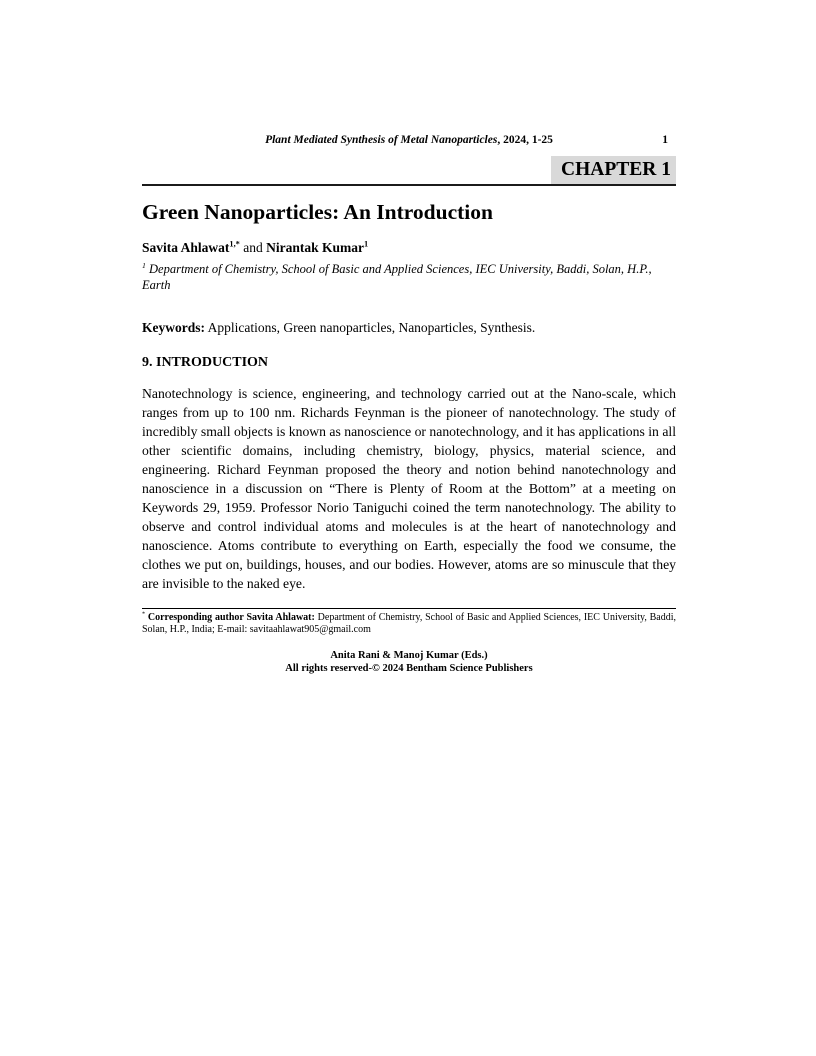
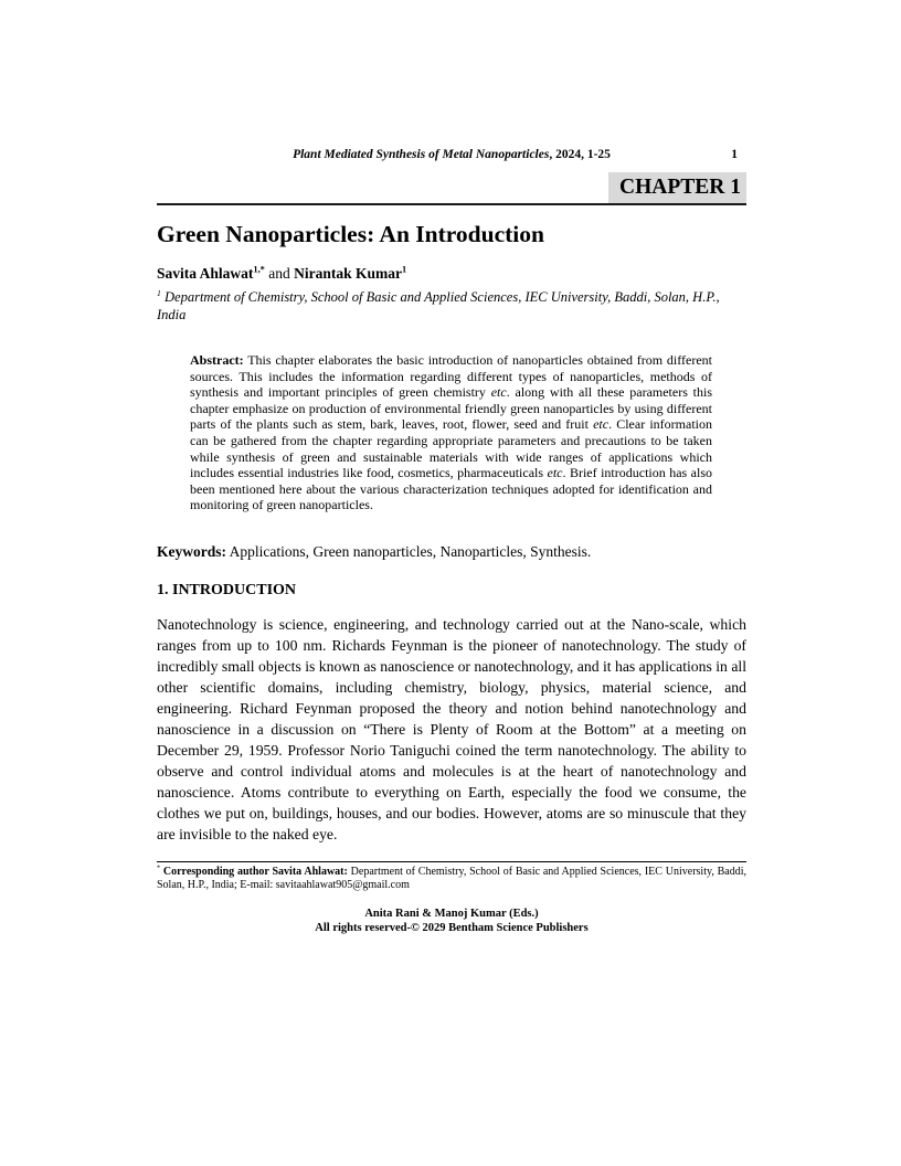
  Plant Mediated Synthesis of Metal Nanoparticles, 2024, 1-25
  1
  CHAPTER 1
  Green Nanoparticles: An Introduction
  Savita Ahlawat1,* and Nirantak Kumar1
- 1 Department of Chemistry, School of Basic and Applied Sciences, IEC University, Baddi, Solan, H.P., Earth
+ 1 Department of Chemistry, School of Basic and Applied Sciences, IEC University, Baddi, Solan, H.P., India
+ Abstract: This chapter elaborates the basic introduction of nanoparticles obtained from different sources. This includes the information regarding different types of nanoparticles, methods of synthesis and important principles of green chemistry etc. along with all these parameters this chapter emphasize on production of environmental friendly green nanoparticles by using different parts of the plants such as stem, bark, leaves, root, flower, seed and fruit etc. Clear information can be gathered from the chapter regarding appropriate parameters and precautions to be taken while synthesis of green and sustainable materials with wide ranges of applications which includes essential industries like food, cosmetics, pharmaceuticals etc. Brief introduction has also been mentioned here about the various characterization techniques adopted for identification and monitoring of green nanoparticles.
  Keywords: Applications, Green nanoparticles, Nanoparticles, Synthesis.
- 9. INTRODUCTION
+ 1. INTRODUCTION
- Nanotechnology is science, engineering, and technology carried out at the Nano-scale, which ranges from up to 100 nm. Richards Feynman is the pioneer of nanotechnology. The study of incredibly small objects is known as nanoscience or nanotechnology, and it has applications in all other scientific domains, including chemistry, biology, physics, material science, and engineering. Richard Feynman proposed the theory and notion behind nanotechnology and nanoscience in a discussion on “There is Plenty of Room at the Bottom” at a meeting on Keywords 29, 1959. Professor Norio Taniguchi coined the term nanotechnology. The ability to observe and control individual atoms and molecules is at the heart of nanotechnology and nanoscience. Atoms contribute to everything on Earth, especially the food we consume, the clothes we put on, buildings, houses, and our bodies. However, atoms are so minuscule that they are invisible to the naked eye.
+ Nanotechnology is science, engineering, and technology carried out at the Nano-scale, which ranges from up to 100 nm. Richards Feynman is the pioneer of nanotechnology. The study of incredibly small objects is known as nanoscience or nanotechnology, and it has applications in all other scientific domains, including chemistry, biology, physics, material science, and engineering. Richard Feynman proposed the theory and notion behind nanotechnology and nanoscience in a discussion on “There is Plenty of Room at the Bottom” at a meeting on December 29, 1959. Professor Norio Taniguchi coined the term nanotechnology. The ability to observe and control individual atoms and molecules is at the heart of nanotechnology and nanoscience. Atoms contribute to everything on Earth, especially the food we consume, the clothes we put on, buildings, houses, and our bodies. However, atoms are so minuscule that they are invisible to the naked eye.
  Corresponding author Savita Ahlawat: Department of Chemistry, School of Basic and Applied Sciences, IEC University, Baddi, Solan, H.P., India; E-mail: savitaahlawat905@gmail.com
  Anita Rani & Manoj Kumar (Eds.)
- All rights reserved-© 2024 Bentham Science Publishers
+ All rights reserved-© 2029 Bentham Science Publishers
